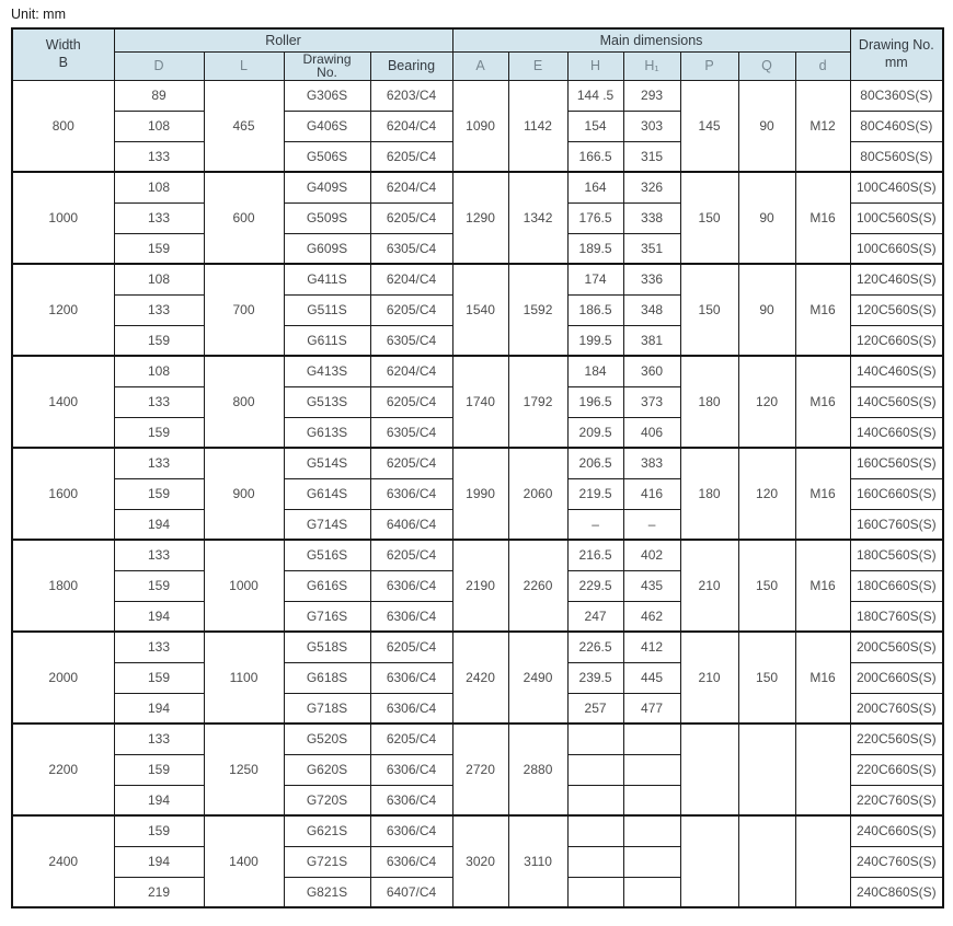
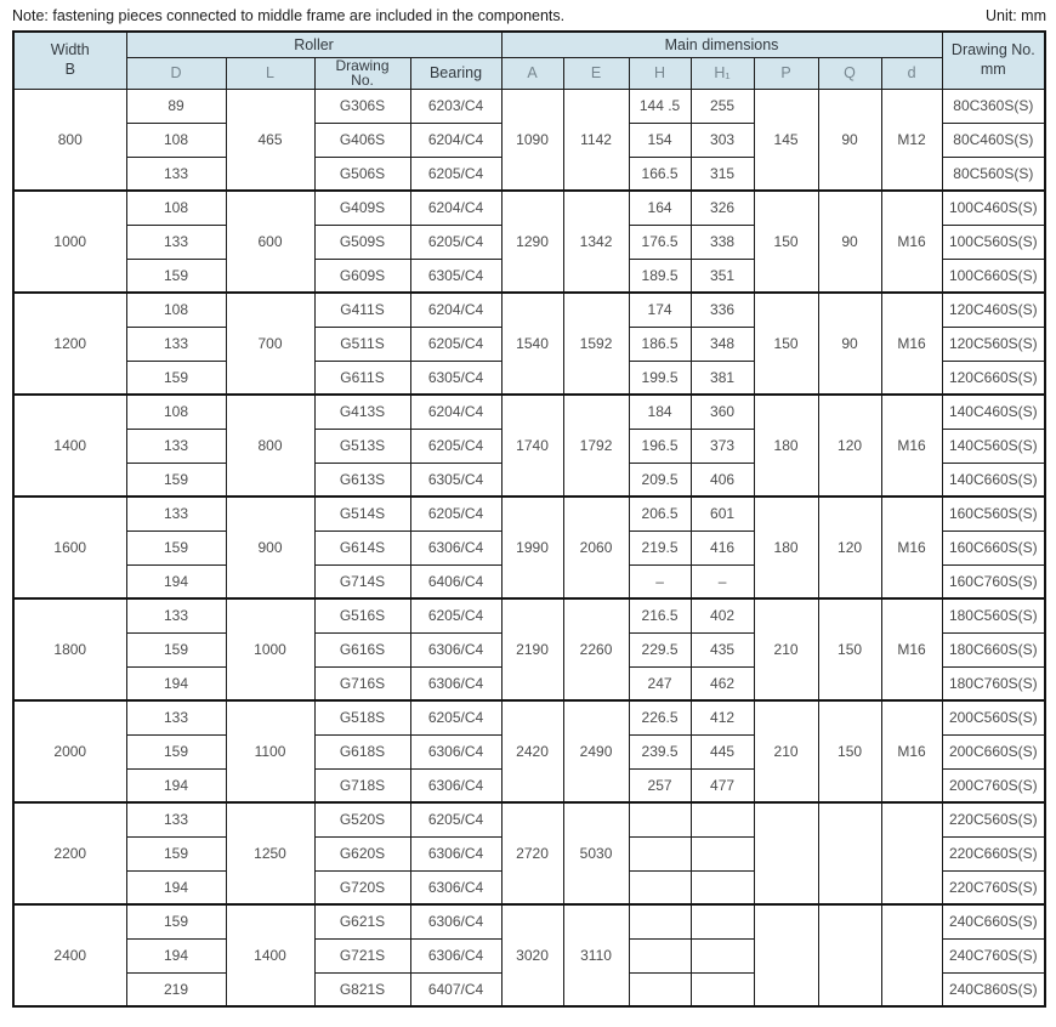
+ Note: fastening pieces connected to middle frame are included in the components.
  Unit: mm
  Width B	Roller	Main dimensions	Drawing No. mm
  D	L	Drawing No.	Bearing	A	E	H	H₁	P	Q	d
- 800	89	465	G306S	6203/C4	1090	1142	144 .5	293	145	90	M12	80C360S(S)
+ 800	89	465	G306S	6203/C4	1090	1142	144 .5	255	145	90	M12	80C360S(S)
  108	G406S	6204/C4	154	303	80C460S(S)
  133	G506S	6205/C4	166.5	315	80C560S(S)
  1000	108	600	G409S	6204/C4	1290	1342	164	326	150	90	M16	100C460S(S)
  133	G509S	6205/C4	176.5	338	100C560S(S)
  159	G609S	6305/C4	189.5	351	100C660S(S)
  1200	108	700	G411S	6204/C4	1540	1592	174	336	150	90	M16	120C460S(S)
  133	G511S	6205/C4	186.5	348	120C560S(S)
  159	G611S	6305/C4	199.5	381	120C660S(S)
  1400	108	800	G413S	6204/C4	1740	1792	184	360	180	120	M16	140C460S(S)
  133	G513S	6205/C4	196.5	373	140C560S(S)
  159	G613S	6305/C4	209.5	406	140C660S(S)
- 1600	133	900	G514S	6205/C4	1990	2060	206.5	383	180	120	M16	160C560S(S)
+ 1600	133	900	G514S	6205/C4	1990	2060	206.5	601	180	120	M16	160C560S(S)
  159	G614S	6306/C4	219.5	416	160C660S(S)
  194	G714S	6406/C4	–	–	160C760S(S)
  1800	133	1000	G516S	6205/C4	2190	2260	216.5	402	210	150	M16	180C560S(S)
  159	G616S	6306/C4	229.5	435	180C660S(S)
  194	G716S	6306/C4	247	462	180C760S(S)
  2000	133	1100	G518S	6205/C4	2420	2490	226.5	412	210	150	M16	200C560S(S)
  159	G618S	6306/C4	239.5	445	200C660S(S)
  194	G718S	6306/C4	257	477	200C760S(S)
- 2200	133	1250	G520S	6205/C4	2720	2880						220C560S(S)
+ 2200	133	1250	G520S	6205/C4	2720	5030						220C560S(S)
  159	G620S	6306/C4			220C660S(S)
  194	G720S	6306/C4			220C760S(S)
  2400	159	1400	G621S	6306/C4	3020	3110						240C660S(S)
  194	G721S	6306/C4			240C760S(S)
  219	G821S	6407/C4			240C860S(S)
